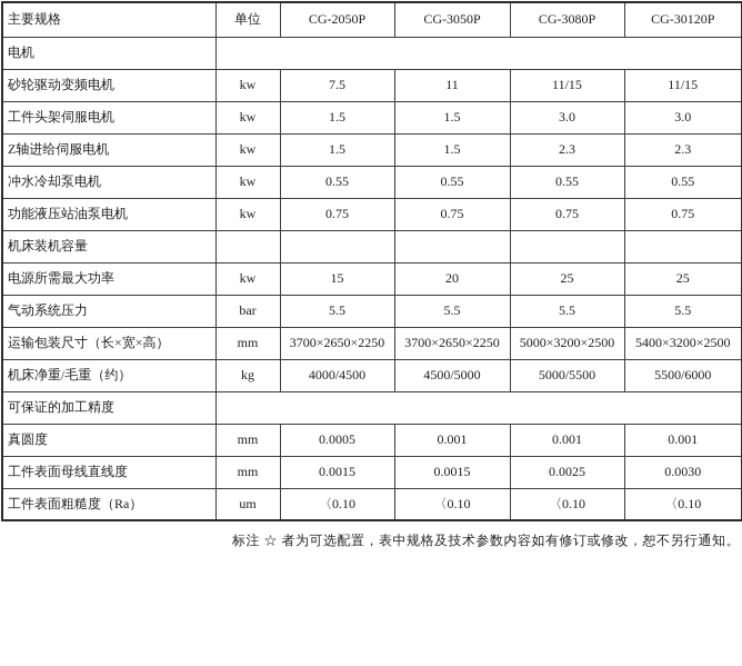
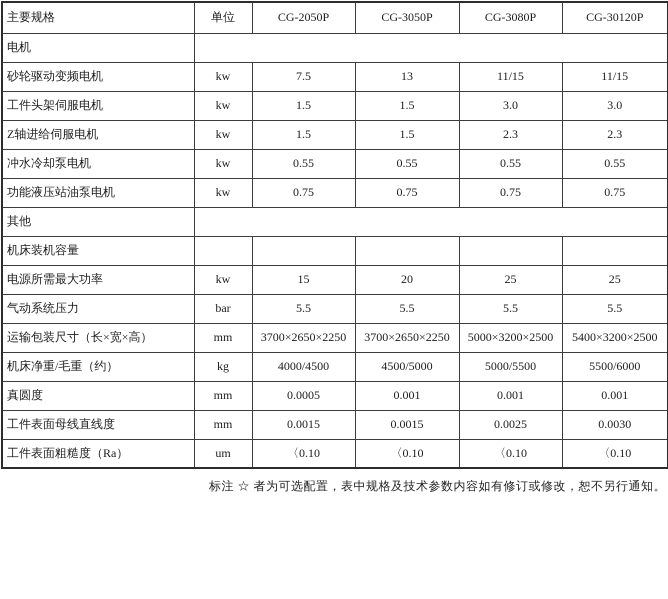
  主要规格	单位	CG-2050P	CG-3050P	CG-3080P	CG-30120P
  电机
- 砂轮驱动变频电机	kw	7.5	11	11/15	11/15
+ 砂轮驱动变频电机	kw	7.5	13	11/15	11/15
  工件头架伺服电机	kw	1.5	1.5	3.0	3.0
  Z轴进给伺服电机	kw	1.5	1.5	2.3	2.3
  冲水冷却泵电机	kw	0.55	0.55	0.55	0.55
  功能液压站油泵电机	kw	0.75	0.75	0.75	0.75
+ 其他
  机床装机容量
  电源所需最大功率	kw	15	20	25	25
  气动系统压力	bar	5.5	5.5	5.5	5.5
  运输包装尺寸（长×宽×高）	mm	3700×2650×2250	3700×2650×2250	5000×3200×2500	5400×3200×2500
  机床净重/毛重（约）	kg	4000/4500	4500/5000	5000/5500	5500/6000
- 可保证的加工精度
  真圆度	mm	0.0005	0.001	0.001	0.001
  工件表面母线直线度	mm	0.0015	0.0015	0.0025	0.0030
  工件表面粗糙度（Ra）	um	〈0.10	〈0.10	〈0.10	〈0.10
  标注 ☆ 者为可选配置，表中规格及技术参数内容如有修订或修改，恕不另行通知。
